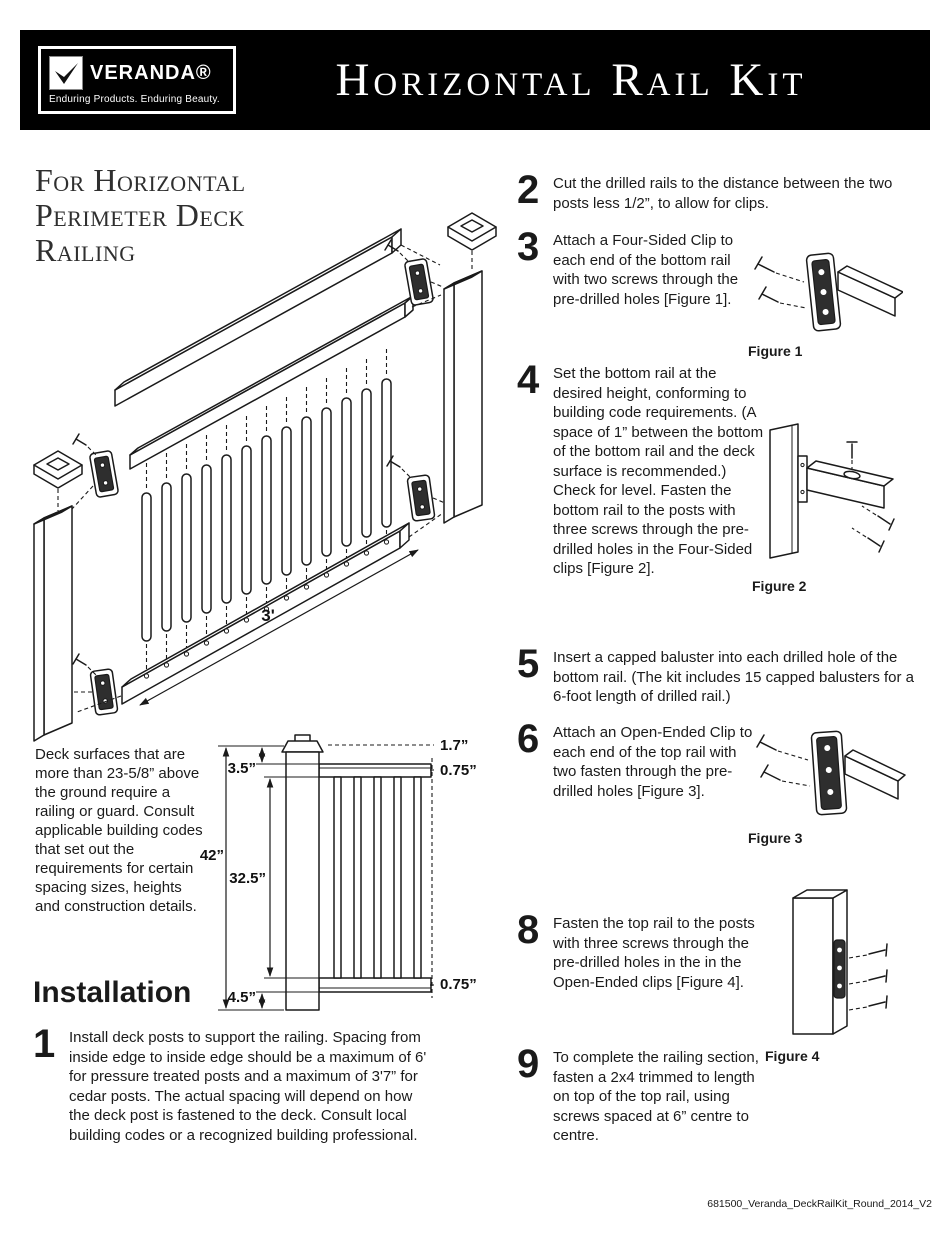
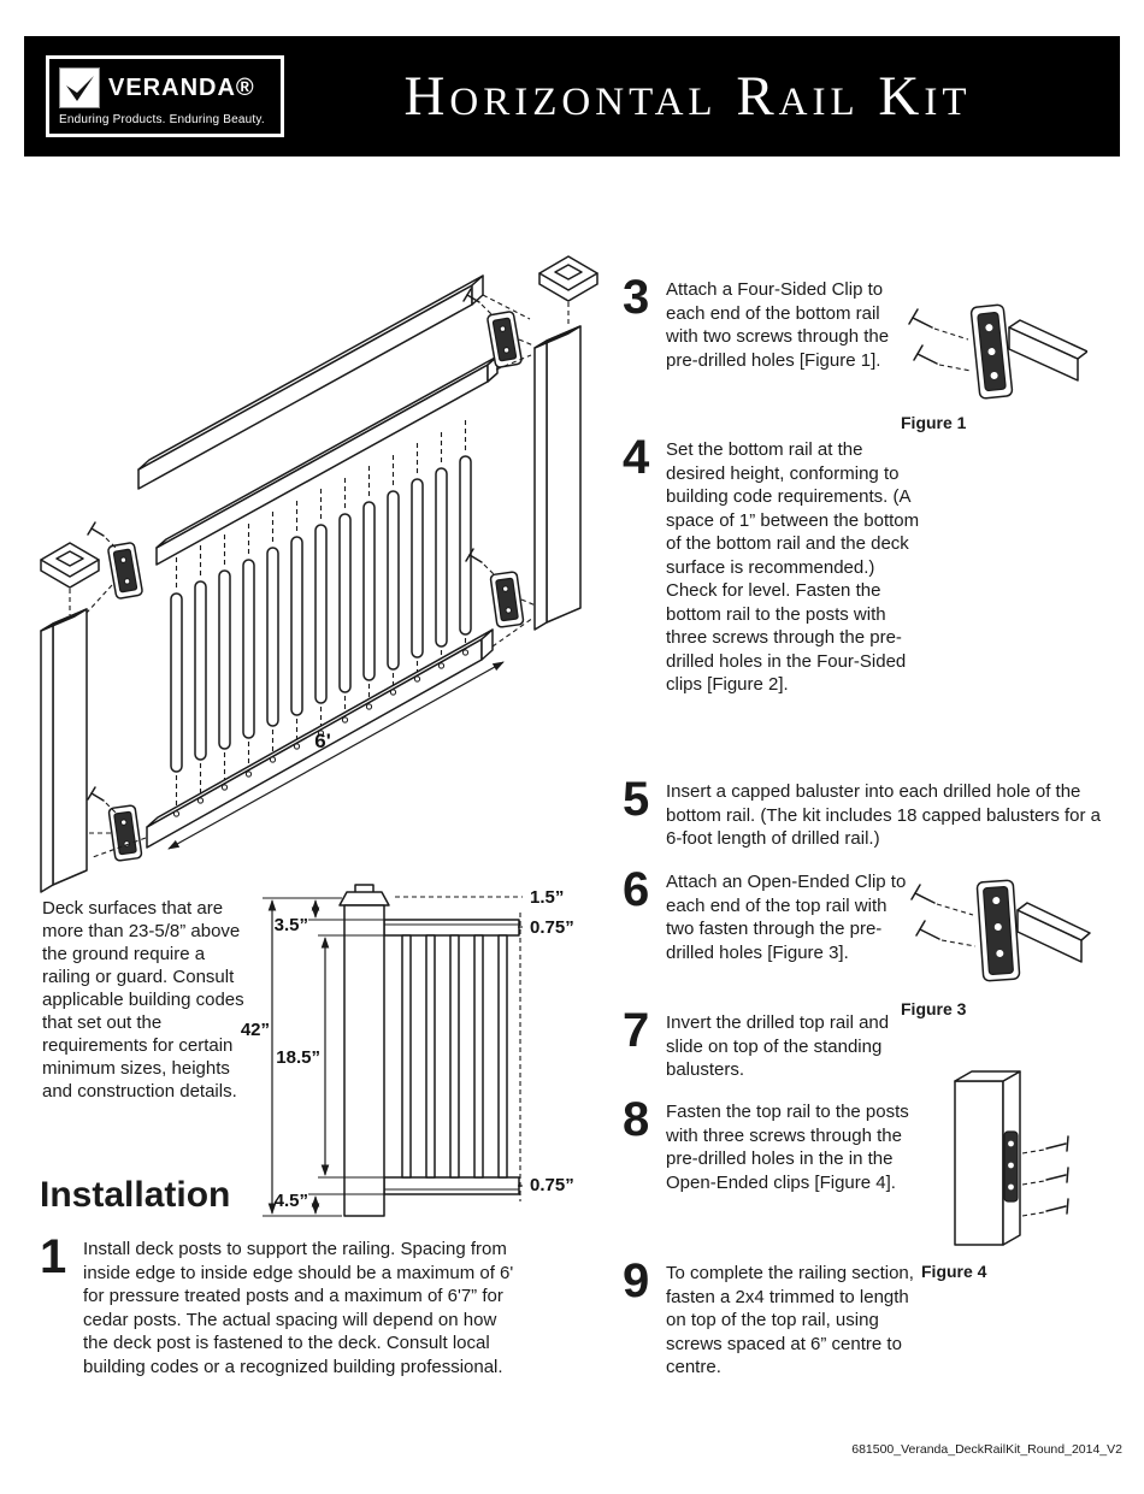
  VERANDA®
  Enduring Products. Enduring Beauty.
  Horizontal Rail Kit
- For Horizontal Perimeter Deck Railing
- 3'
+ 6'
- Deck surfaces that are more than 23-5/8” above the ground require a railing or guard. Consult applicable building codes that set out the requirements for certain spacing sizes, heights and construction details.
+ Deck surfaces that are more than 23-5/8” above the ground require a railing or guard. Consult applicable building codes that set out the requirements for certain minimum sizes, heights and construction details.
  3.5”
  42”
- 32.5”
+ 18.5”
  4.5”
- 1.7”
+ 1.5”
  0.75”
  0.75”
  Installation
  1
- Install deck posts to support the railing. Spacing from inside edge to inside edge should be a maximum of 6' for pressure treated posts and a maximum of 3'7” for cedar posts. The actual spacing will depend on how the deck post is fastened to the deck. Consult local building codes or a recognized building professional.
+ Install deck posts to support the railing. Spacing from inside edge to inside edge should be a maximum of 6' for pressure treated posts and a maximum of 6'7” for cedar posts. The actual spacing will depend on how the deck post is fastened to the deck. Consult local building codes or a recognized building professional.
- 2
- Cut the drilled rails to the distance between the two posts less 1/2”, to allow for clips.
  3
  Attach a Four-Sided Clip to each end of the bottom rail with two screws through the pre-drilled holes [Figure 1].
  4
  Set the bottom rail at the desired height, conforming to building code requirements. (A space of 1” between the bottom of the bottom rail and the deck surface is recommended.) Check for level. Fasten the bottom rail to the posts with three screws through the pre-drilled holes in the Four-Sided clips [Figure 2].
  5
- Insert a capped baluster into each drilled hole of the bottom rail. (The kit includes 15 capped balusters for a 6-foot length of drilled rail.)
+ Insert a capped baluster into each drilled hole of the bottom rail. (The kit includes 18 capped balusters for a 6-foot length of drilled rail.)
  6
  Attach an Open-Ended Clip to each end of the top rail with two fasten through the pre-drilled holes [Figure 3].
+ 7
+ Invert the drilled top rail and slide on top of the standing balusters.
  8
  Fasten the top rail to the posts with three screws through the pre-drilled holes in the in the Open-Ended clips [Figure 4].
  9
  To complete the railing section, fasten a 2x4 trimmed to length on top of the top rail, using screws spaced at 6” centre to centre.
  Figure 1
- Figure 2
  Figure 3
  Figure 4
  681500_Veranda_DeckRailKit_Round_2014_V2
